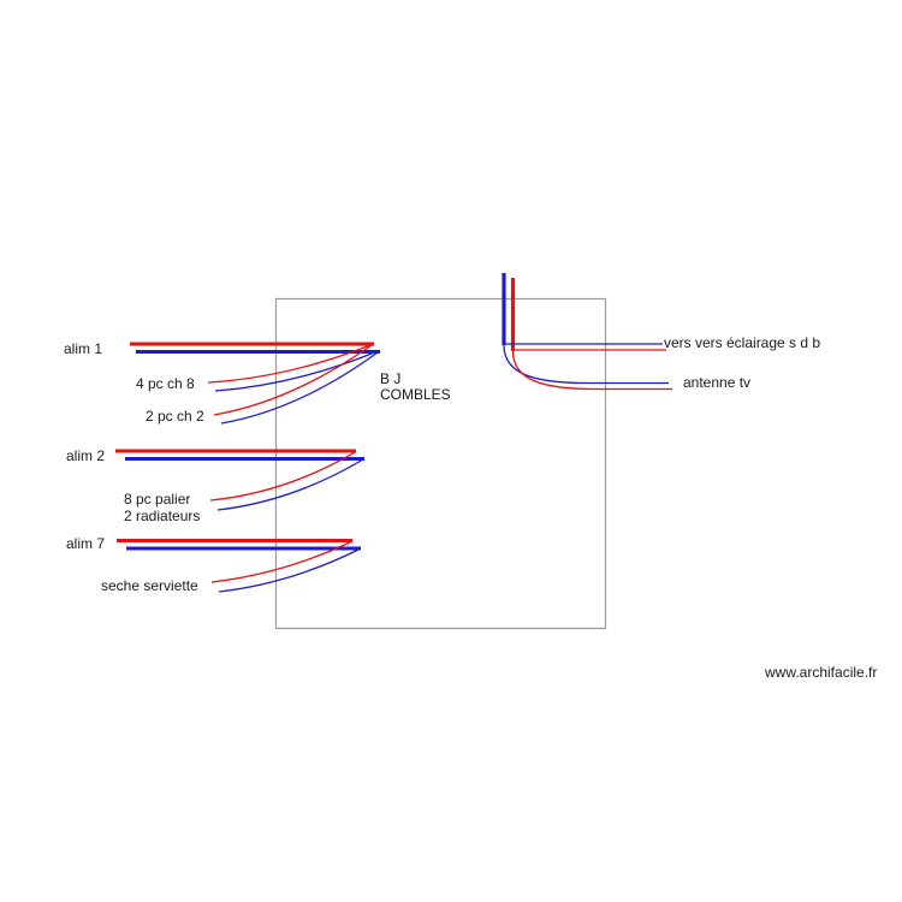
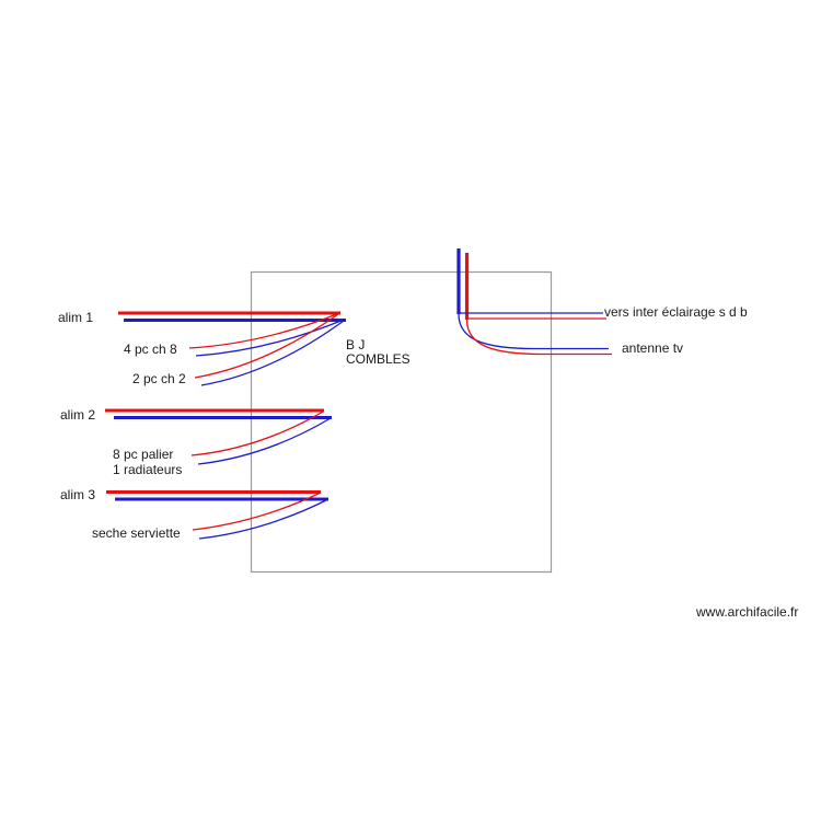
  alim 1
  4 pc ch 8
  2 pc ch 2
  alim 2
  8 pc palier
- 2 radiateurs
+ 1 radiateurs
- alim 7
+ alim 3
  seche serviette
  B J
  COMBLES
- vers vers éclairage s d b
+ vers inter éclairage s d b
  antenne tv
  www.archifacile.fr
